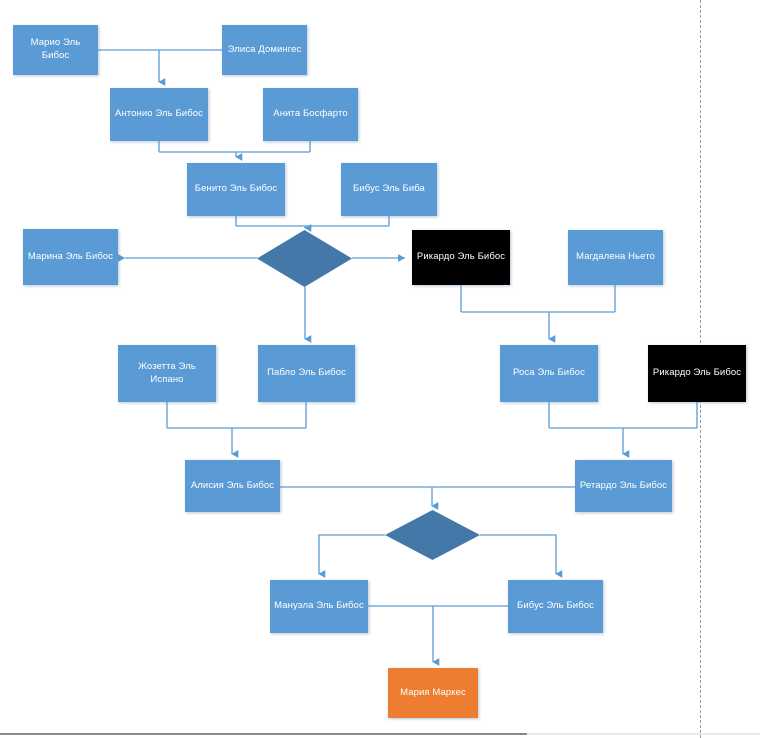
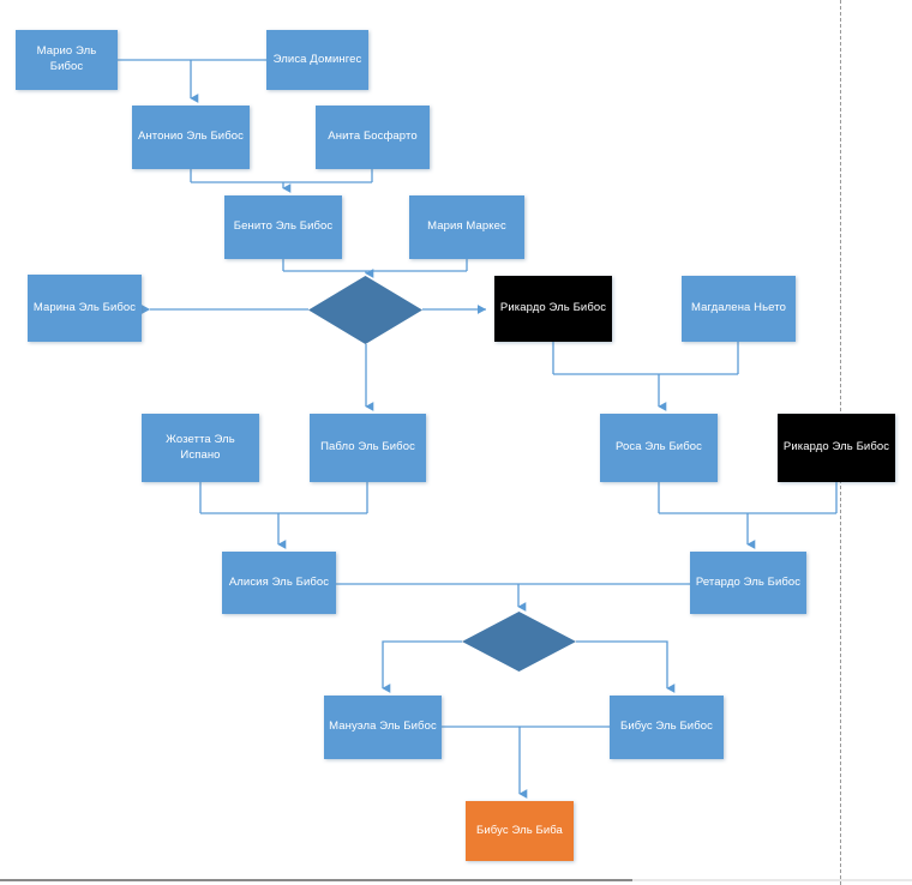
  Марио Эль Бибос
  Элиса Домингес
  Антонио Эль Бибос
  Анита Босфарто
  Бенито Эль Бибос
- Бибус Эль Биба
+ Мария Маркес
  Марина Эль Бибос
  Рикардо Эль Бибос
  Магдалена Ньето
  Жозетта Эль Испано
  Пабло Эль Бибос
  Роса Эль Бибос
  Рикардо Эль Бибос
  Алисия Эль Бибос
  Ретардо Эль Бибос
  Мануэла Эль Бибос
  Бибус Эль Бибос
- Мария Маркес
+ Бибус Эль Биба
